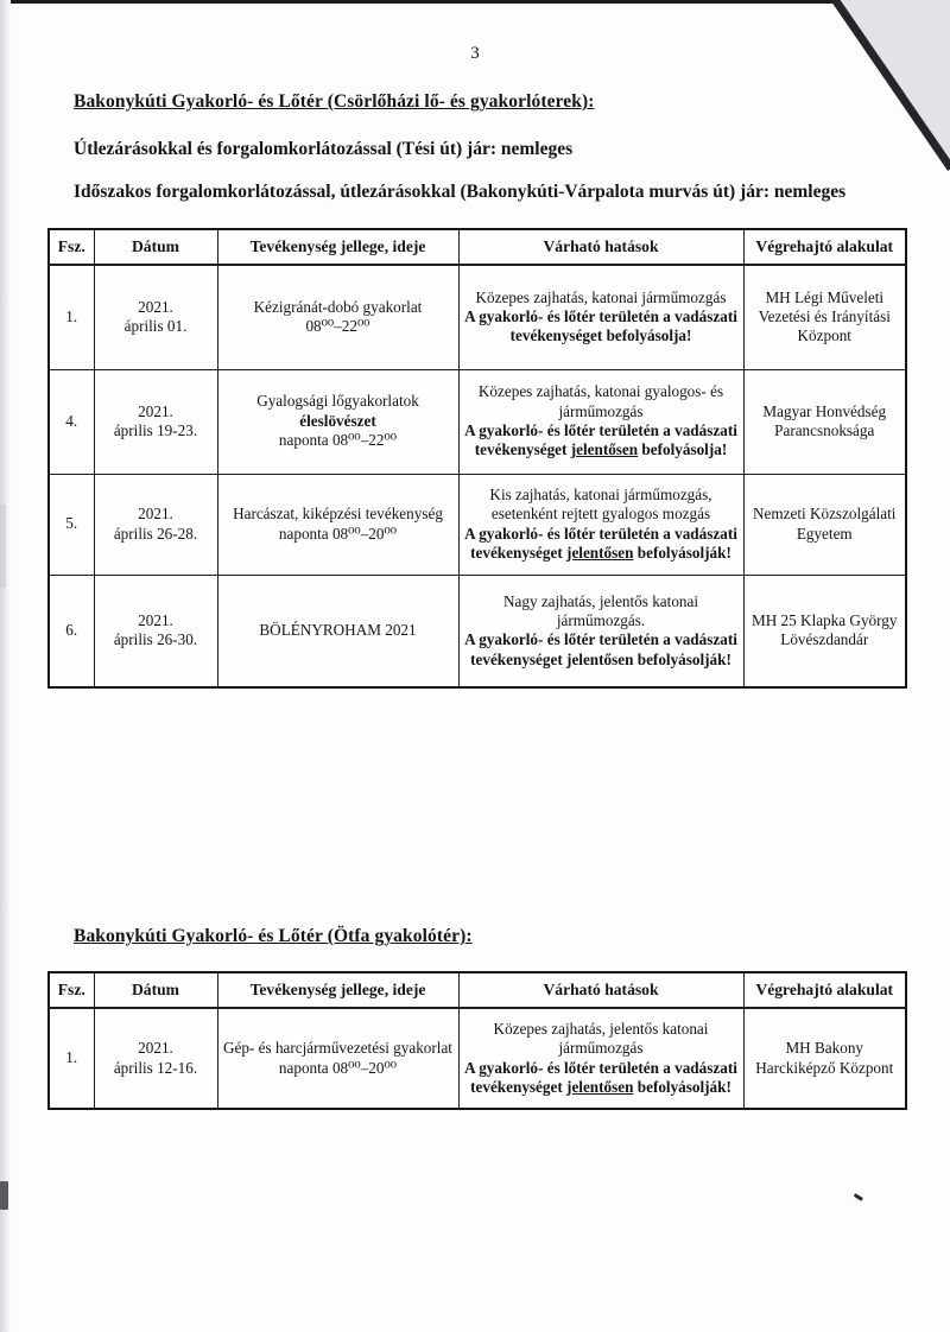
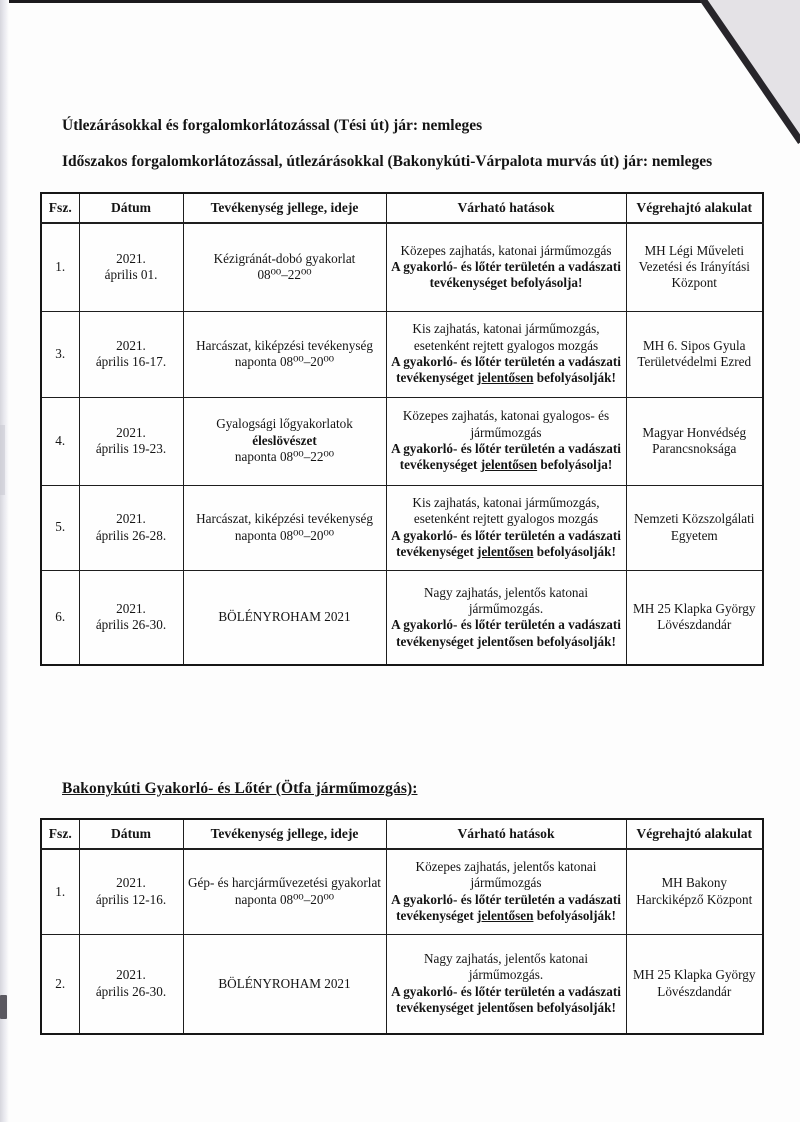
- 3
- Bakonykúti Gyakorló- és Lőtér (Csörlőházi lő- és gyakorlóterek):
  Útlezárásokkal és forgalomkorlátozással (Tési út) jár: nemleges
  Időszakos forgalomkorlátozással, útlezárásokkal (Bakonykúti-Várpalota murvás út) jár: nemleges
  Fsz.	Dátum	Tevékenység jellege, ideje	Várható hatások	Végrehajtó alakulat
  1.	2021.április 01.	Kézigránát-dobó gyakorlat08⁰⁰–22⁰⁰	Közepes zajhatás, katonai járműmozgásA gyakorló- és lőtér területén a vadászati tevékenységet befolyásolja!	MH Légi Műveleti Vezetési és Irányítási Központ
+ 3.	2021.április 16-17.	Harcászat, kiképzési tevékenységnaponta 08⁰⁰–20⁰⁰	Kis zajhatás, katonai járműmozgás, esetenként rejtett gyalogos mozgásA gyakorló- és lőtér területén a vadászati tevékenységet jelentősen befolyásolják!	MH 6. Sipos Gyula Területvédelmi Ezred
  4.	2021.április 19-23.	Gyalogsági lőgyakorlatokéleslövészetnaponta 08⁰⁰–22⁰⁰	Közepes zajhatás, katonai gyalogos- és járműmozgásA gyakorló- és lőtér területén a vadászati tevékenységet jelentősen befolyásolja!	Magyar Honvédség Parancsnoksága
  5.	2021.április 26-28.	Harcászat, kiképzési tevékenységnaponta 08⁰⁰–20⁰⁰	Kis zajhatás, katonai járműmozgás, esetenként rejtett gyalogos mozgásA gyakorló- és lőtér területén a vadászati tevékenységet jelentősen befolyásolják!	Nemzeti Közszolgálati Egyetem
  6.	2021.április 26-30.	BÖLÉNYROHAM 2021	Nagy zajhatás, jelentős katonai járműmozgás.A gyakorló- és lőtér területén a vadászati tevékenységet jelentősen befolyásolják!	MH 25 Klapka György Lövészdandár
- Bakonykúti Gyakorló- és Lőtér (Ötfa gyakolótér):
+ Bakonykúti Gyakorló- és Lőtér (Ötfa járműmozgás):
  Fsz.	Dátum	Tevékenység jellege, ideje	Várható hatások	Végrehajtó alakulat
  1.	2021.április 12-16.	Gép- és harcjárművezetési gyakorlatnaponta 08⁰⁰–20⁰⁰	Közepes zajhatás, jelentős katonai járműmozgásA gyakorló- és lőtér területén a vadászati tevékenységet jelentősen befolyásolják!	MH Bakony Harckiképző Központ
+ 2.	2021.április 26-30.	BÖLÉNYROHAM 2021	Nagy zajhatás, jelentős katonai járműmozgás.A gyakorló- és lőtér területén a vadászati tevékenységet jelentősen befolyásolják!	MH 25 Klapka György Lövészdandár
